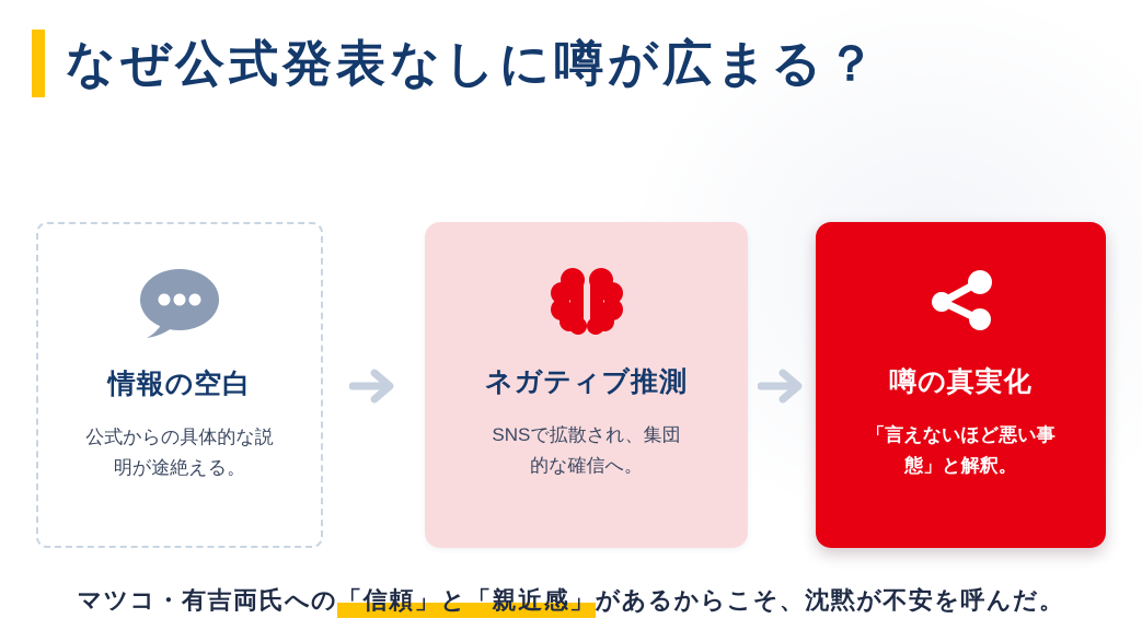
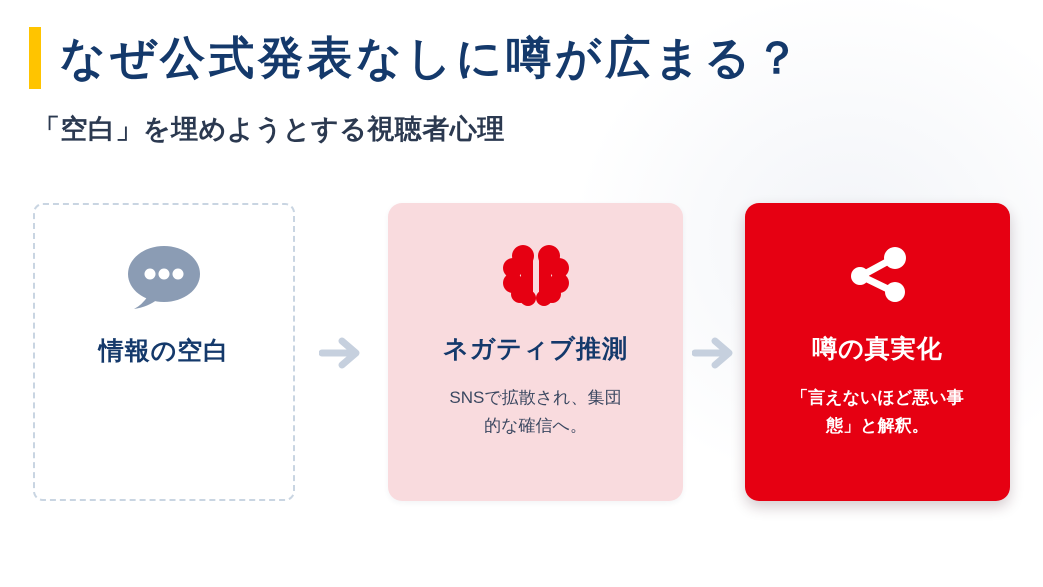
  なぜ公式発表なしに噂が広まる？
+ 「空白」を埋めようとする視聴者心理
  情報の空白
- 公式からの具体的な説明が途絶える。
  ネガティブ推測
  SNSで拡散され、集団的な確信へ。
  噂の真実化
  「言えないほど悪い事態」と解釈。
- マツコ・有吉両氏への「信頼」と「親近感」があるからこそ、沈黙が不安を呼んだ。
